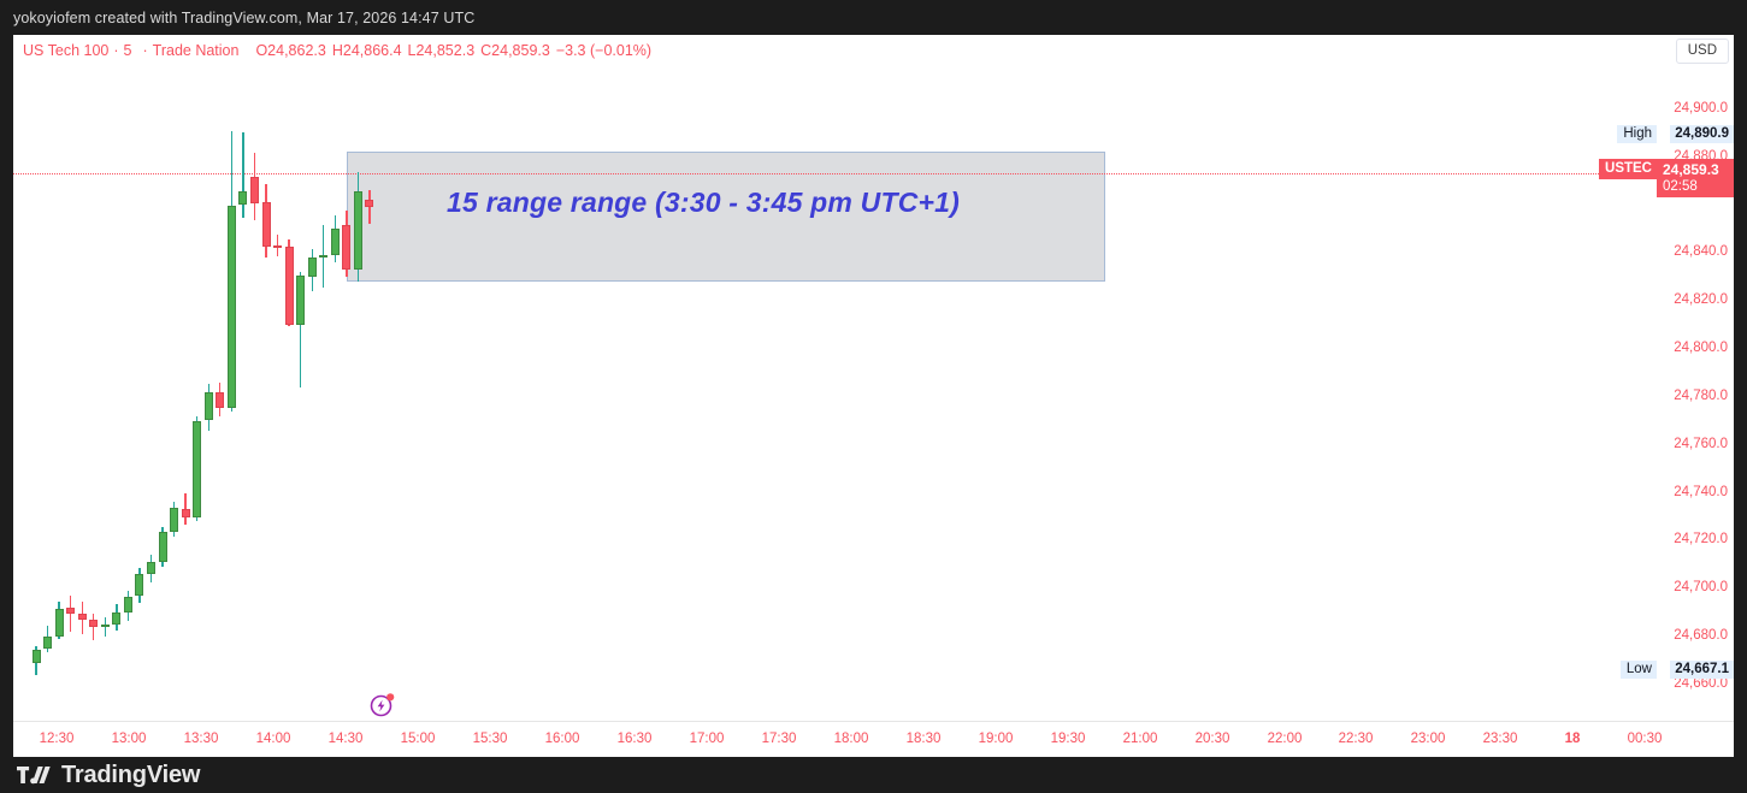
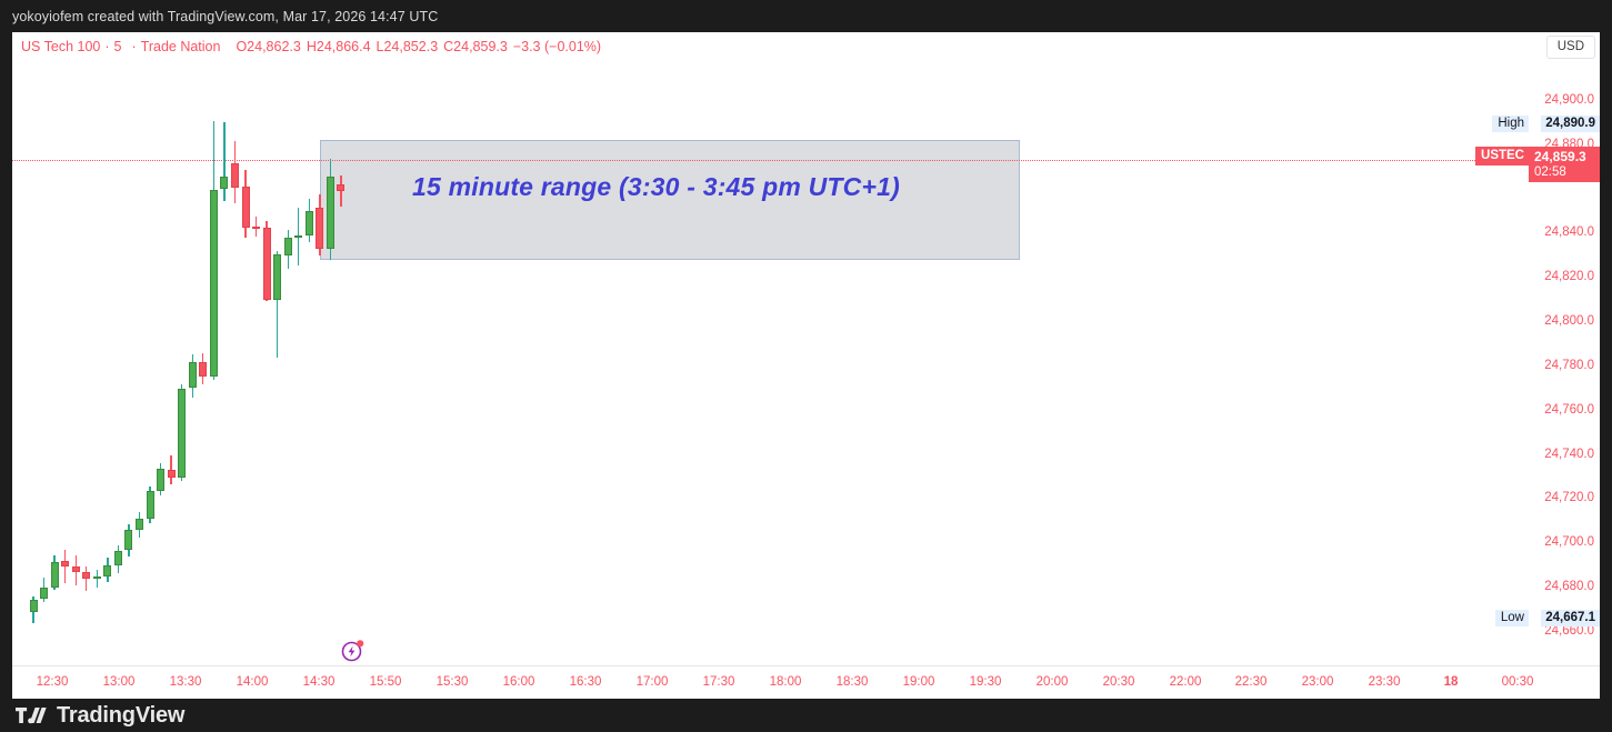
  yokoyiofem created with TradingView.com, Mar 17, 2026 14:47 UTC
- 15 range range (3:30 - 3:45 pm UTC+1)
+ 15 minute range (3:30 - 3:45 pm UTC+1)
  US Tech 100
  ·
  5
  ·
  Trade Nation
  O24,862.3
  H24,866.4
  L24,852.3
  C24,859.3
  −3.3 (−0.01%)
  USD
  24,900.0
  24,880.0
  24,840.0
  24,820.0
  24,800.0
  24,780.0
  24,760.0
  24,740.0
  24,720.0
  24,700.0
  24,680.0
  24,660.0
  24,890.9
  High
  24,667.1
  Low
  USTEC
  24,859.3
  02:58
  12:30
  13:00
  13:30
  14:00
  14:30
- 15:00
+ 15:50
  15:30
  16:00
  16:30
  17:00
  17:30
  18:00
  18:30
  19:00
  19:30
- 21:00
+ 20:00
  20:30
  22:00
  22:30
  23:00
  23:30
  18
  00:30
  TradingView
